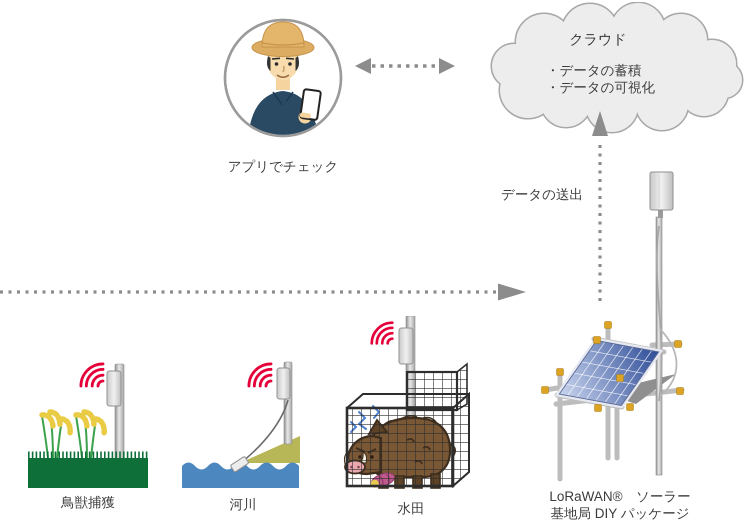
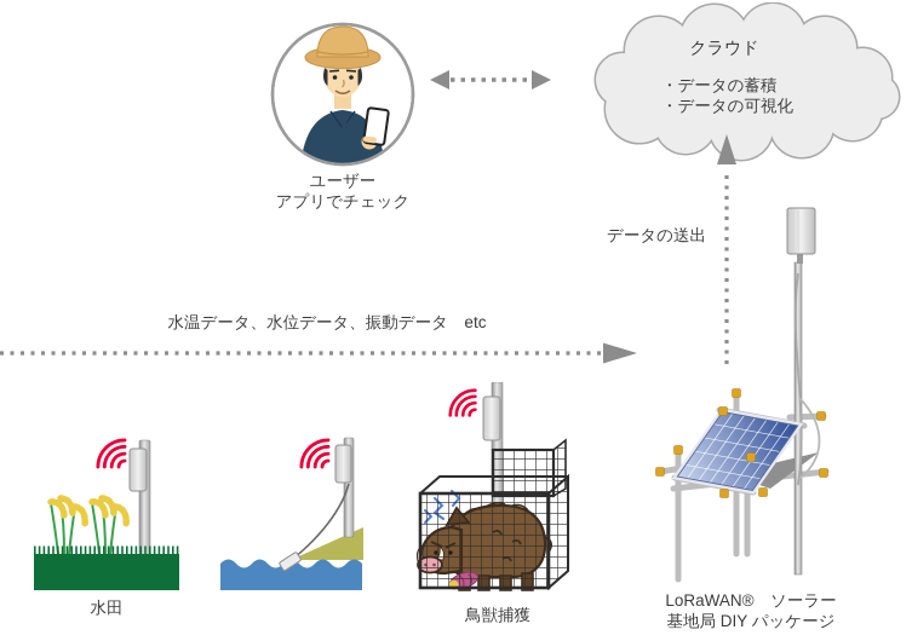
  クラウド
  ・データの蓄積
  ・データの可視化
+ ユーザー
  アプリでチェック
  データの送出
+ 水温データ、水位データ、振動データ etc
- 鳥獣捕獲
+ 水田
- 河川
- 水田
+ 鳥獣捕獲
  LoRaWAN® ソーラー
  基地局 DIY パッケージ
